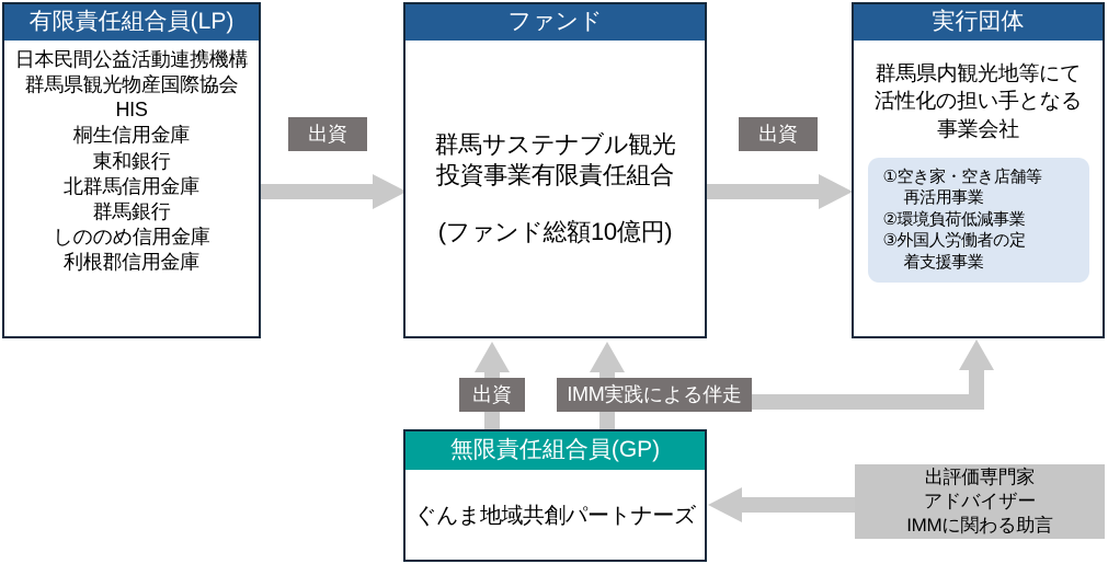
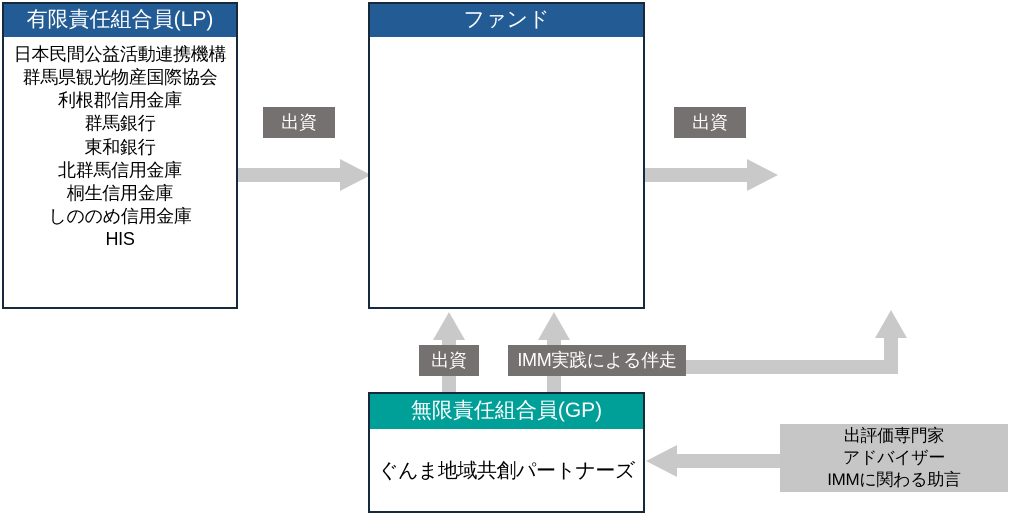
  有限責任組合員(LP)
  日本民間公益活動連携機構
  群馬県観光物産国際協会
- HIS
+ 利根郡信用金庫
- 桐生信用金庫
+ 群馬銀行
  東和銀行
  北群馬信用金庫
- 群馬銀行
+ 桐生信用金庫
  しののめ信用金庫
- 利根郡信用金庫
+ HIS
  ファンド
- 群馬サステナブル観光
- 投資事業有限責任組合
- (ファンド総額10億円)
- 実行団体
- 群馬県内観光地等にて
- 活性化の担い手となる
- 事業会社
- ①空き家・空き店舗等
- 再活用事業
- ②環境負荷低減事業
- ③外国人労働者の定
- 着支援事業
  無限責任組合員(GP)
  ぐんま地域共創パートナーズ
  出評価専門家
  アドバイザー
  IMMに関わる助言
  出資
  出資
  出資
  IMM実践による伴走
